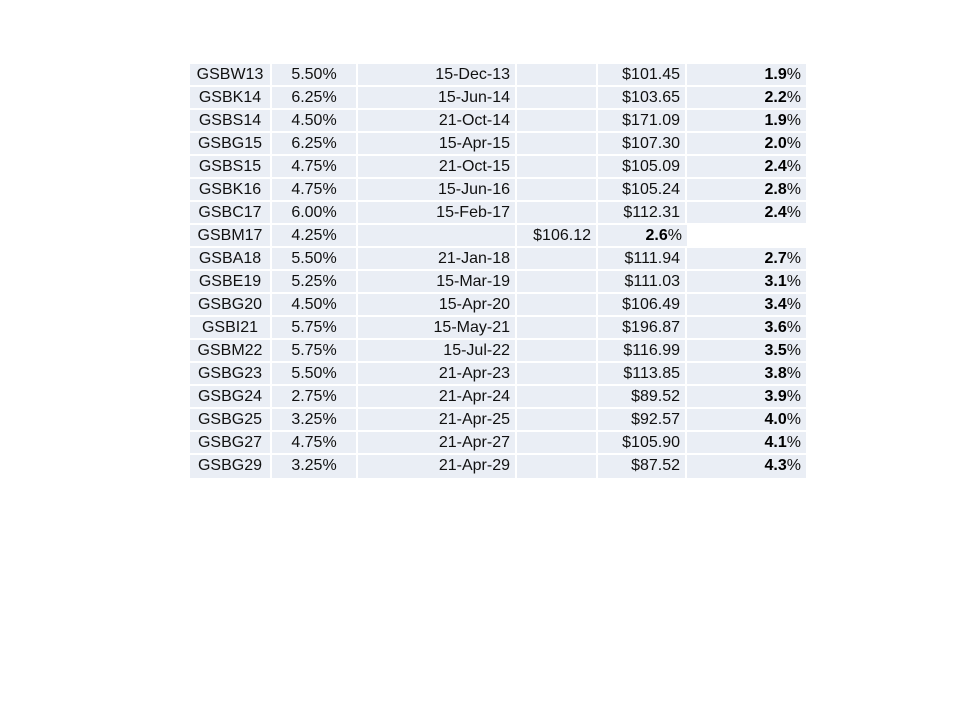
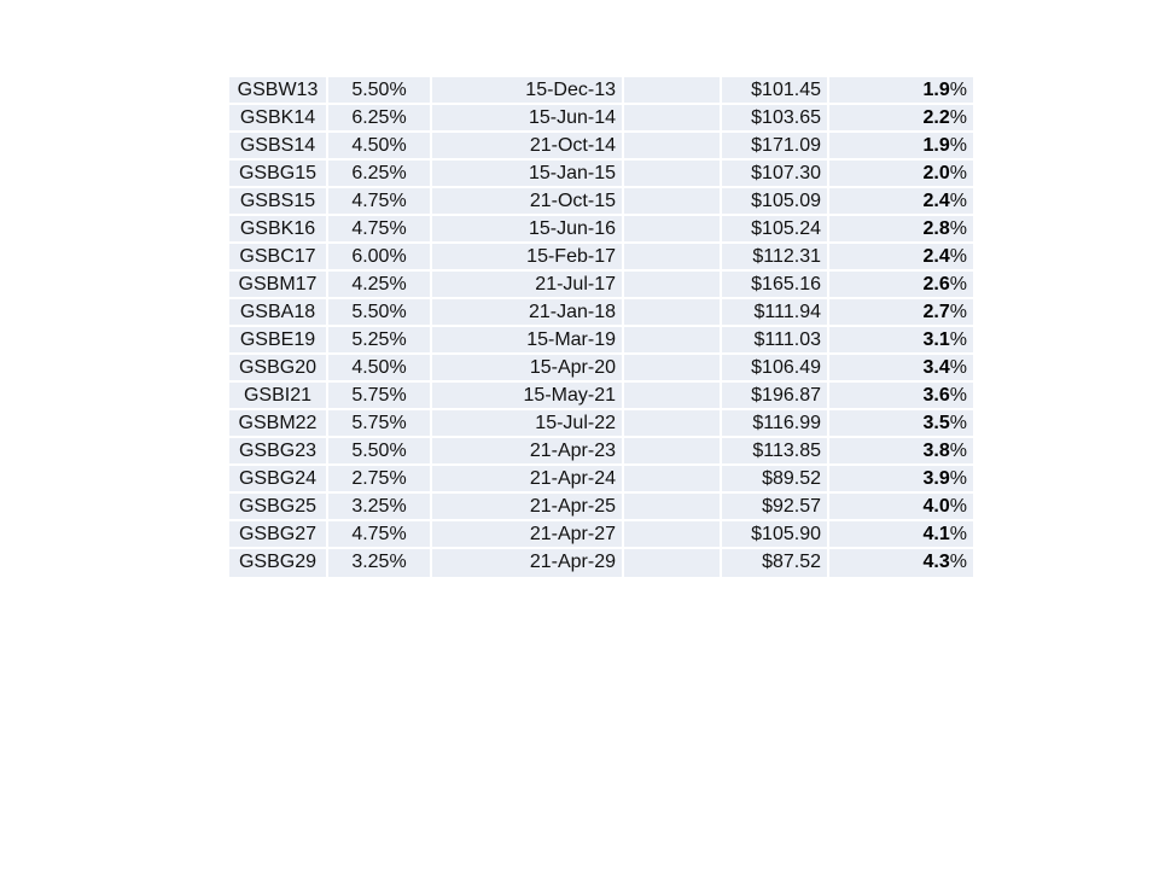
  GSBW13
  5.50%
  15-Dec-13
  $101.45
  1.9%
  GSBK14
  6.25%
  15-Jun-14
  $103.65
  2.2%
  GSBS14
  4.50%
  21-Oct-14
  $171.09
  1.9%
  GSBG15
  6.25%
- 15-Apr-15
+ 15-Jan-15
  $107.30
  2.0%
  GSBS15
  4.75%
  21-Oct-15
  $105.09
  2.4%
  GSBK16
  4.75%
  15-Jun-16
  $105.24
  2.8%
  GSBC17
  6.00%
  15-Feb-17
  $112.31
  2.4%
  GSBM17
  4.25%
+ 21-Jul-17
- $106.12
+ $165.16
  2.6%
  GSBA18
  5.50%
  21-Jan-18
  $111.94
  2.7%
  GSBE19
  5.25%
  15-Mar-19
  $111.03
  3.1%
  GSBG20
  4.50%
  15-Apr-20
  $106.49
  3.4%
  GSBI21
  5.75%
  15-May-21
  $196.87
  3.6%
  GSBM22
  5.75%
  15-Jul-22
  $116.99
  3.5%
  GSBG23
  5.50%
  21-Apr-23
  $113.85
  3.8%
  GSBG24
  2.75%
  21-Apr-24
  $89.52
  3.9%
  GSBG25
  3.25%
  21-Apr-25
  $92.57
  4.0%
  GSBG27
  4.75%
  21-Apr-27
  $105.90
  4.1%
  GSBG29
  3.25%
  21-Apr-29
  $87.52
  4.3%
